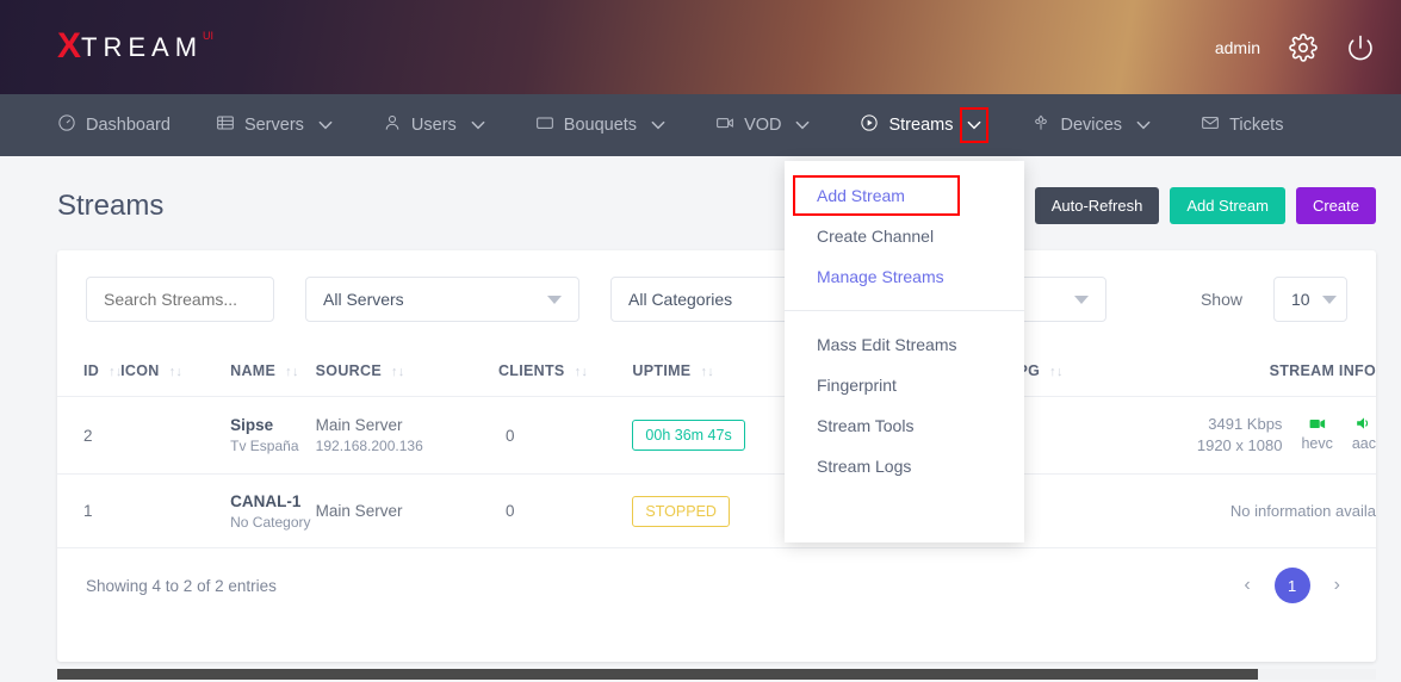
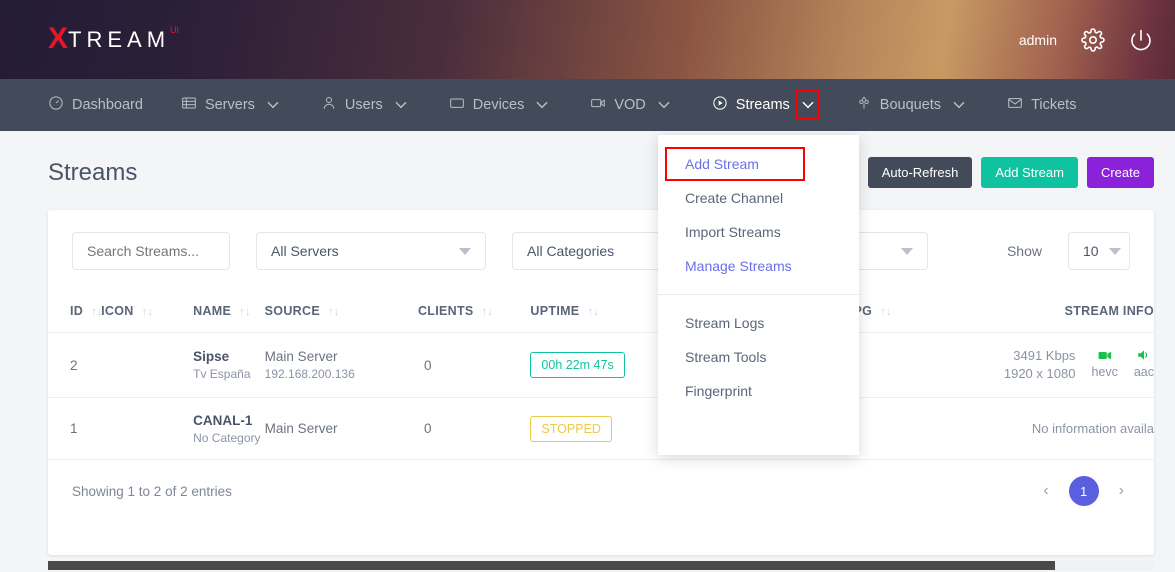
  X
  TREAM
  UI
  admin
  Dashboard
  Servers
  Users
- Bouquets
+ Devices
  VOD
  Streams
- Devices
+ Bouquets
  Tickets
  Streams
  Auto-Refresh
  Add Stream
  Create
  Search Streams...
  All Servers
  All Categories
  Show
  10
  ID ↑↓	ICON ↑↓	NAME ↑↓	SOURCE ↑↓	CLIENTS ↑↓	UPTIME ↑↓		G ↑↓	STREAM INFO
- 2		Sipse Tv España	Main Server 192.168.200.136	0	00h 36m 47s			3491 Kbps 1920 x 1080 hevc aac
+ 2		Sipse Tv España	Main Server 192.168.200.136	0	00h 22m 47s			3491 Kbps 1920 x 1080 hevc aac
  1		CANAL-1 No Category	Main Server	0	STOPPED			No information availa
- Showing 4 to 2 of 2 entries
+ Showing 1 to 2 of 2 entries
  ‹
  1
  ›
  Add Stream
  Create Channel
+ Import Streams
  Manage Streams
- Mass Edit Streams
- Fingerprint
+ Stream Logs
  Stream Tools
- Stream Logs
+ Fingerprint
